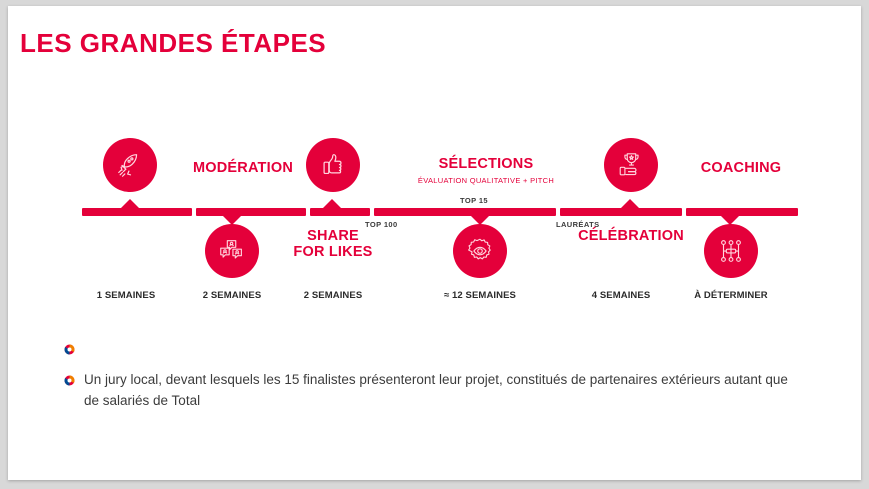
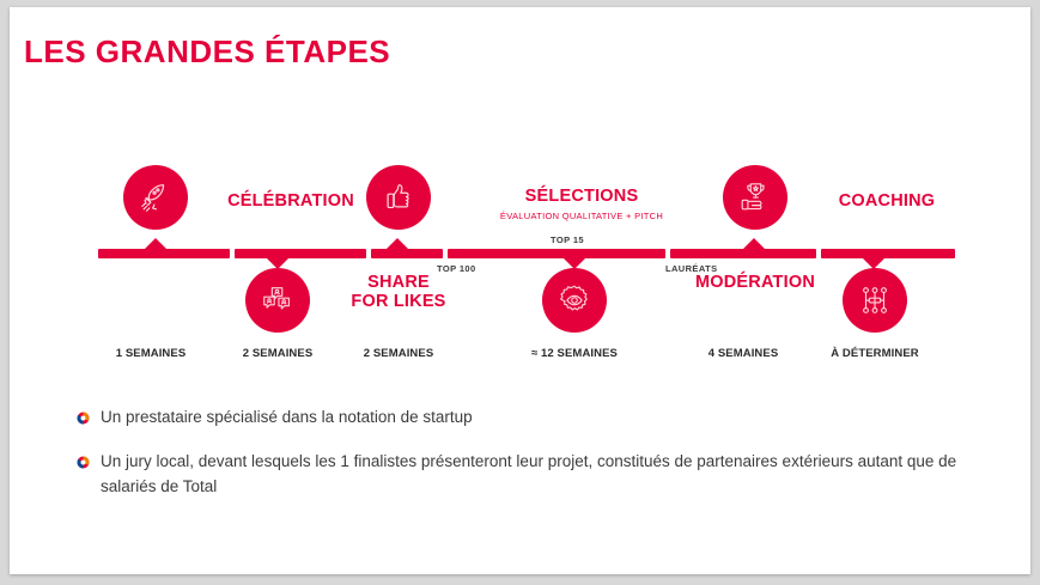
  LES GRANDES ÉTAPES
  1 SEMAINES
- MODÉRATION
+ CÉLÉBRATION
  2 SEMAINES
  SHARE
  FOR LIKES
  2 SEMAINES
  SÉLECTIONS
  ÉVALUATION QUALITATIVE + PITCH
  ≈ 12 SEMAINES
- CÉLÉBRATION
+ MODÉRATION
  4 SEMAINES
  COACHING
  À DÉTERMINER
  TOP 100
  TOP 15
  LAURÉATS
+ Un prestataire spécialisé dans la notation de startup
- Un jury local, devant lesquels les 15 finalistes présenteront leur projet, constitués de partenaires extérieurs autant que de salariés de Total
+ Un jury local, devant lesquels les 1 finalistes présenteront leur projet, constitués de partenaires extérieurs autant que de salariés de Total
